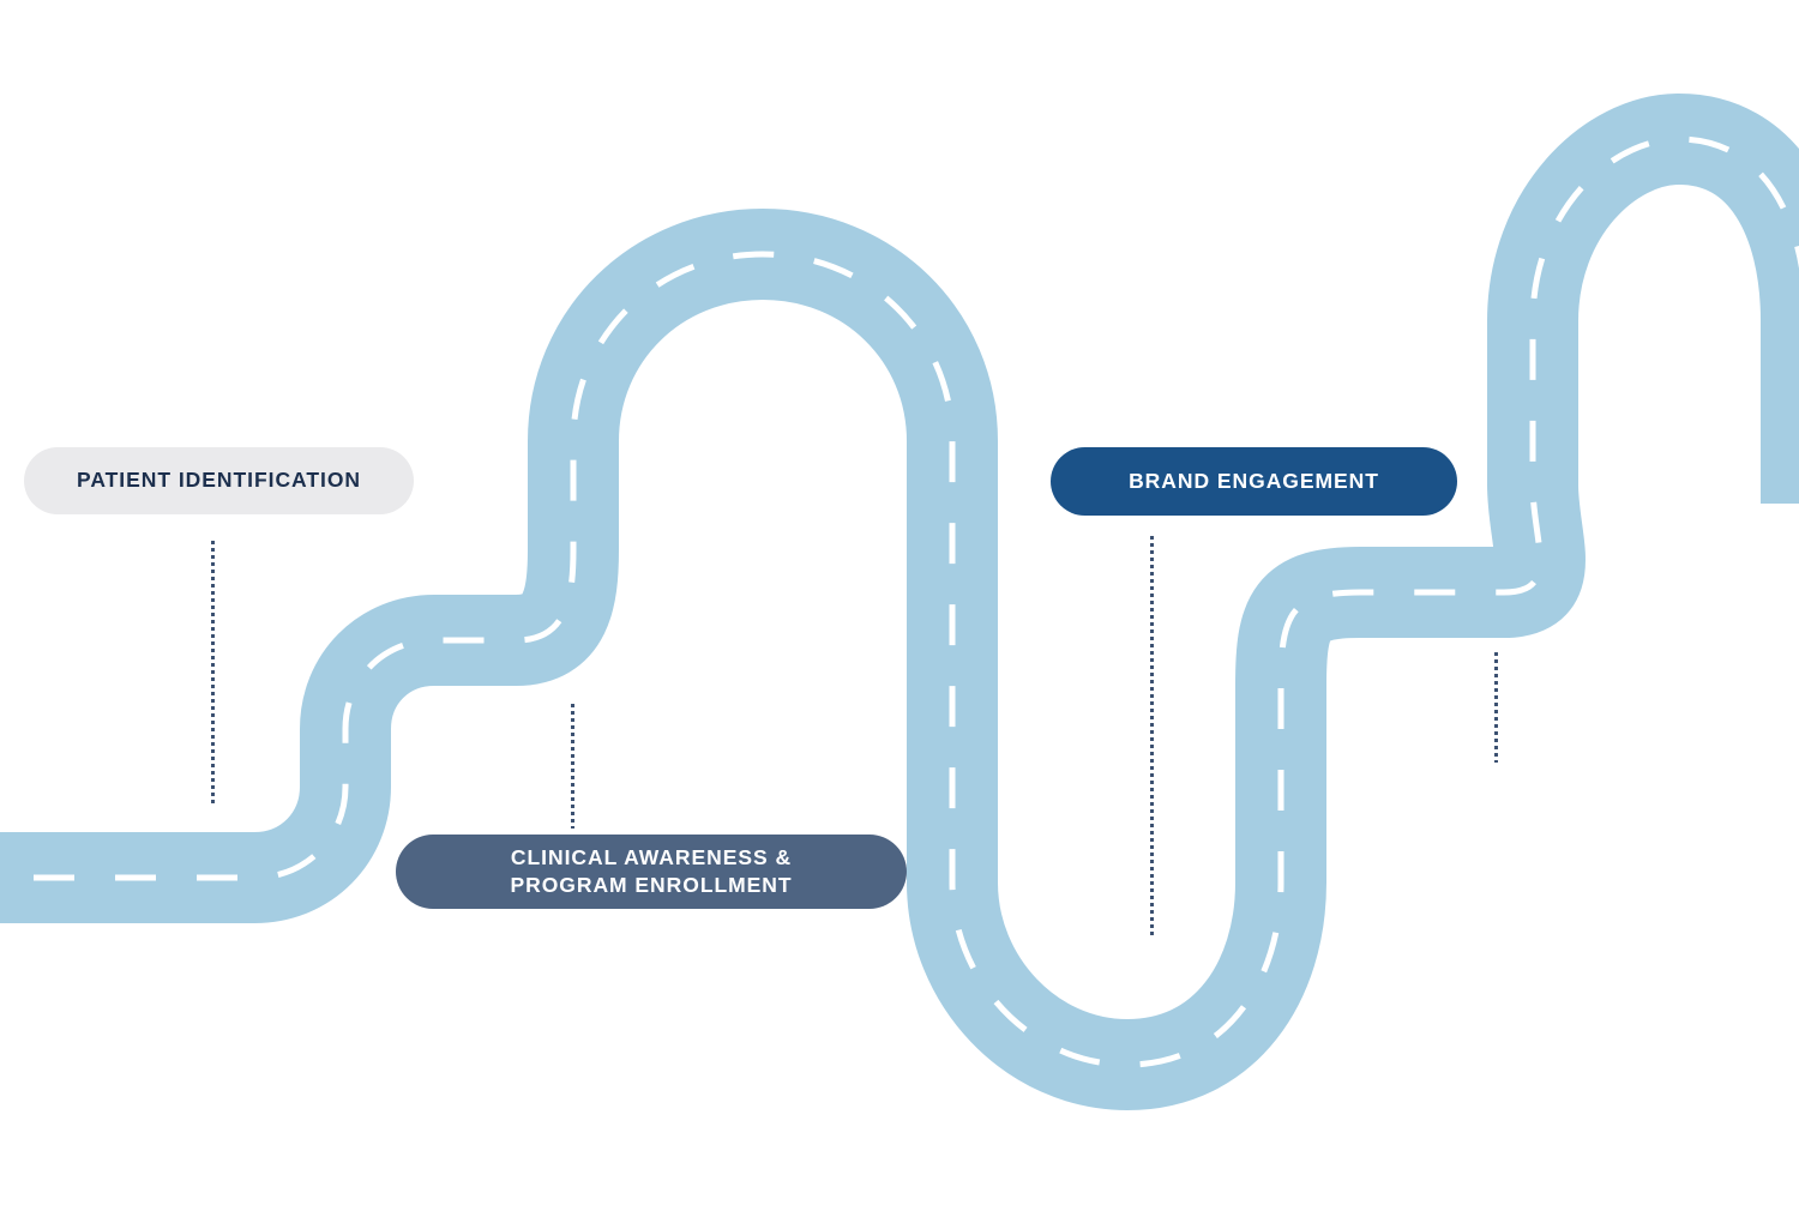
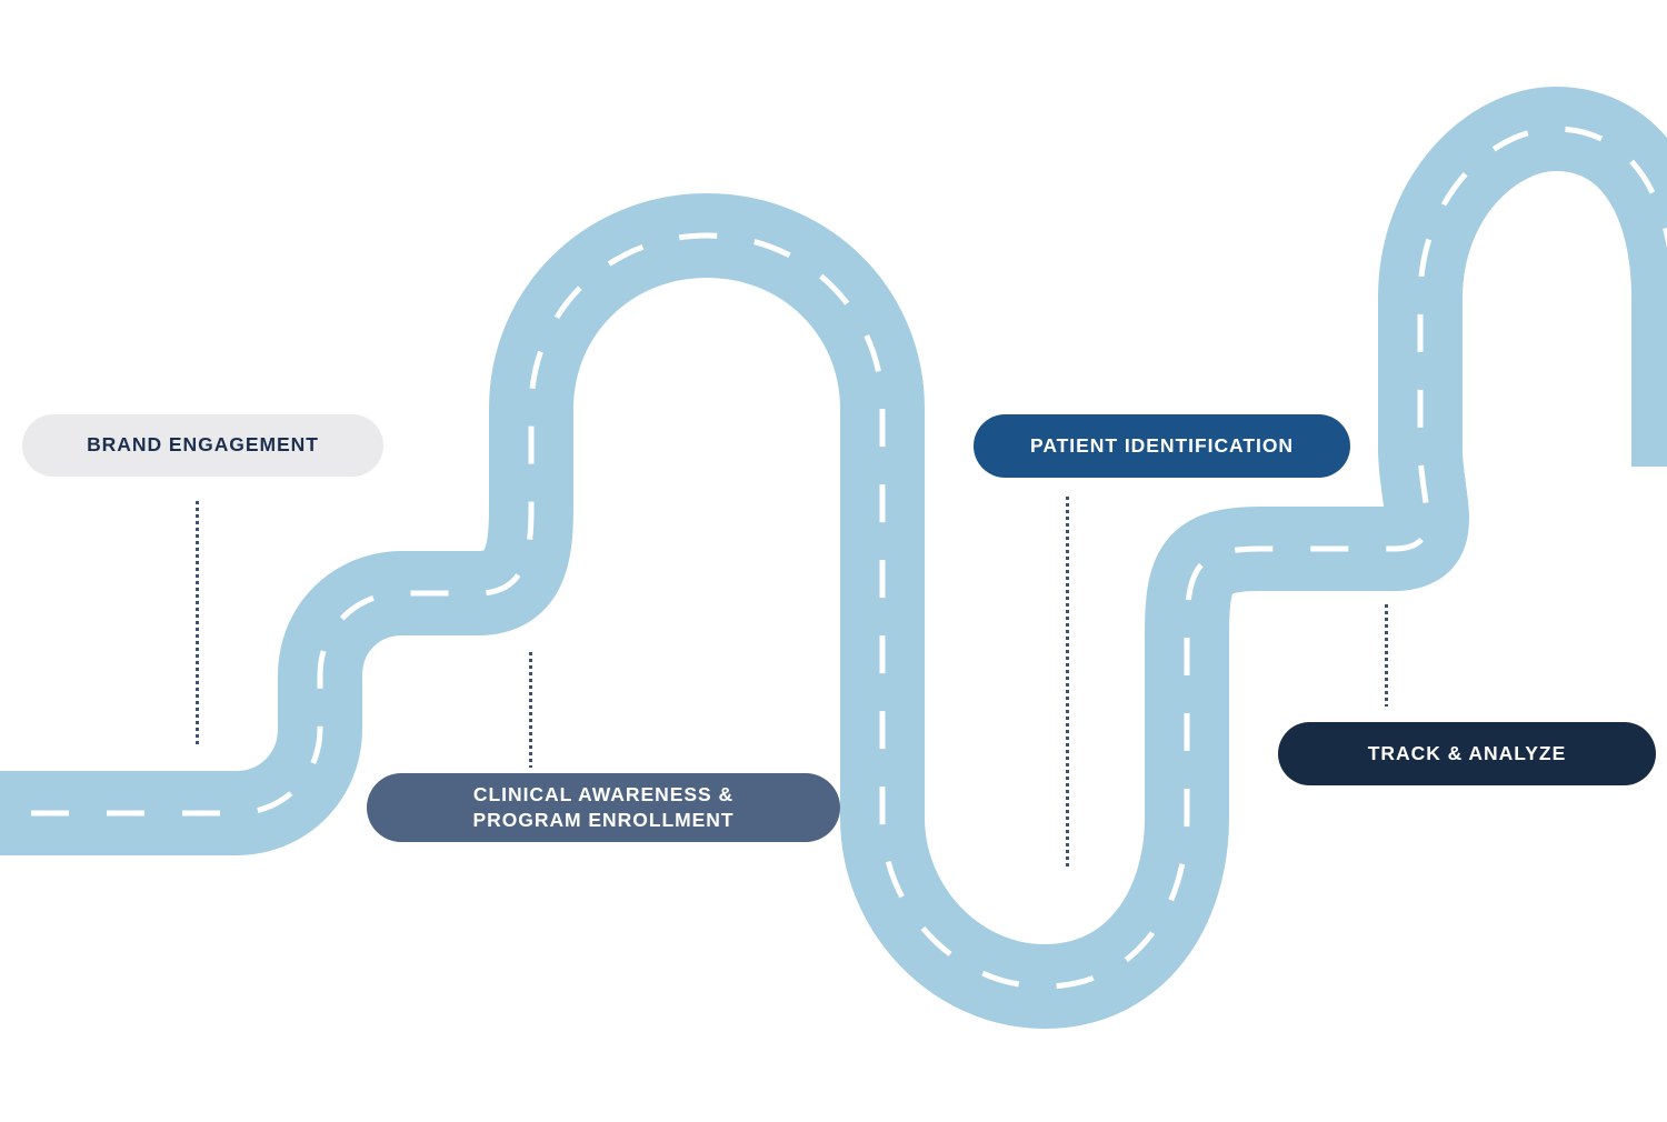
- PATIENT IDENTIFICATION
+ BRAND ENGAGEMENT
  CLINICAL AWARENESS &
  PROGRAM ENROLLMENT
- BRAND ENGAGEMENT
+ PATIENT IDENTIFICATION
+ TRACK & ANALYZE
